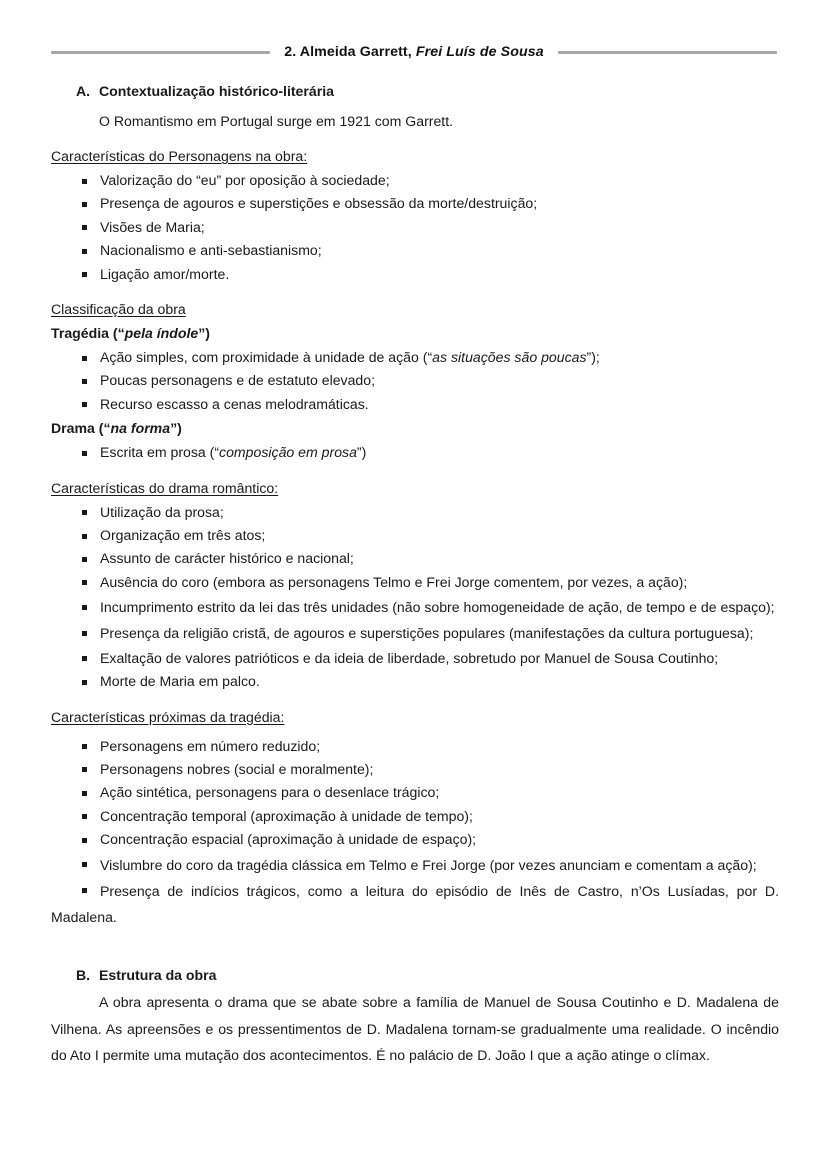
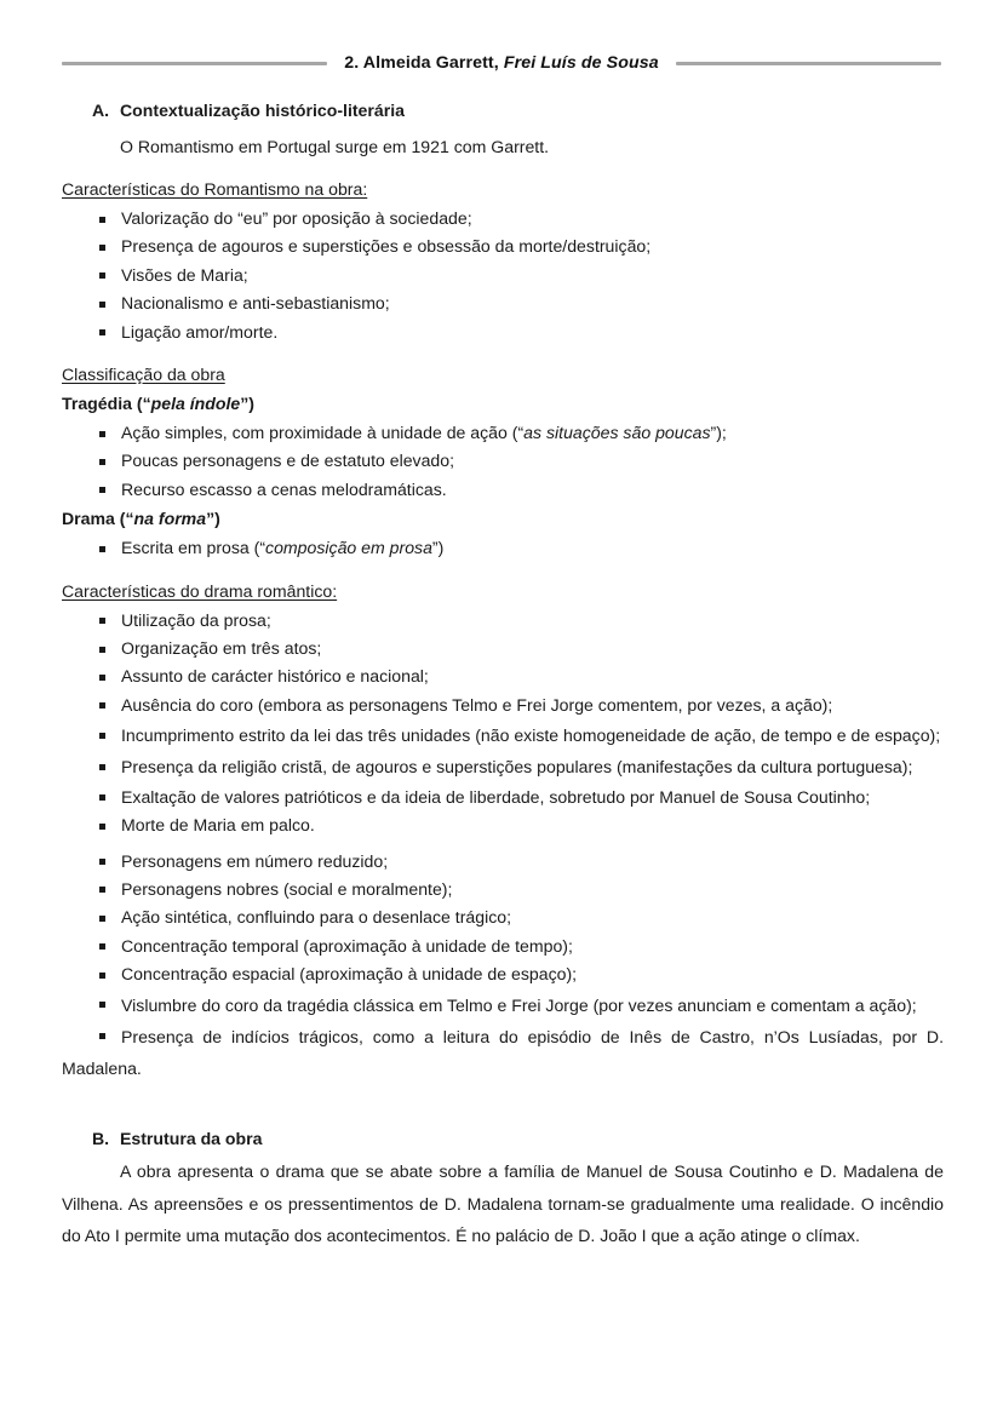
  2. Almeida Garrett, Frei Luís de Sousa
  A.
  Contextualização histórico-literária
  O Romantismo em Portugal surge em 1921 com Garrett.
- Características do Personagens na obra:
+ Características do Romantismo na obra:
  Valorização do “eu” por oposição à sociedade;
  Presença de agouros e superstições e obsessão da morte/destruição;
  Visões de Maria;
  Nacionalismo e anti-sebastianismo;
  Ligação amor/morte.
  Classificação da obra
  Tragédia (“pela índole”)
  Ação simples, com proximidade à unidade de ação (“as situações são poucas”);
  Poucas personagens e de estatuto elevado;
  Recurso escasso a cenas melodramáticas.
  Drama (“na forma”)
  Escrita em prosa (“composição em prosa”)
  Características do drama romântico:
  Utilização da prosa;
  Organização em três atos;
  Assunto de carácter histórico e nacional;
  Ausência do coro (embora as personagens Telmo e Frei Jorge comentem, por vezes, a ação);
- Incumprimento estrito da lei das três unidades (não sobre homogeneidade de ação, de tempo e de espaço);
+ Incumprimento estrito da lei das três unidades (não existe homogeneidade de ação, de tempo e de espaço);
  Presença da religião cristã, de agouros e superstições populares (manifestações da cultura portuguesa);
  Exaltação de valores patrióticos e da ideia de liberdade, sobretudo por Manuel de Sousa Coutinho;
  Morte de Maria em palco.
- Características próximas da tragédia:
  Personagens em número reduzido;
  Personagens nobres (social e moralmente);
- Ação sintética, personagens para o desenlace trágico;
+ Ação sintética, confluindo para o desenlace trágico;
  Concentração temporal (aproximação à unidade de tempo);
  Concentração espacial (aproximação à unidade de espaço);
  Vislumbre do coro da tragédia clássica em Telmo e Frei Jorge (por vezes anunciam e comentam a ação);
  Presença de indícios trágicos, como a leitura do episódio de Inês de Castro, n’Os Lusíadas, por D. Madalena.
  B.
  Estrutura da obra
  A obra apresenta o drama que se abate sobre a família de Manuel de Sousa Coutinho e D. Madalena de Vilhena. As apreensões e os pressentimentos de D. Madalena tornam-se gradualmente uma realidade. O incêndio do Ato I permite uma mutação dos acontecimentos. É no palácio de D. João I que a ação atinge o clímax.
